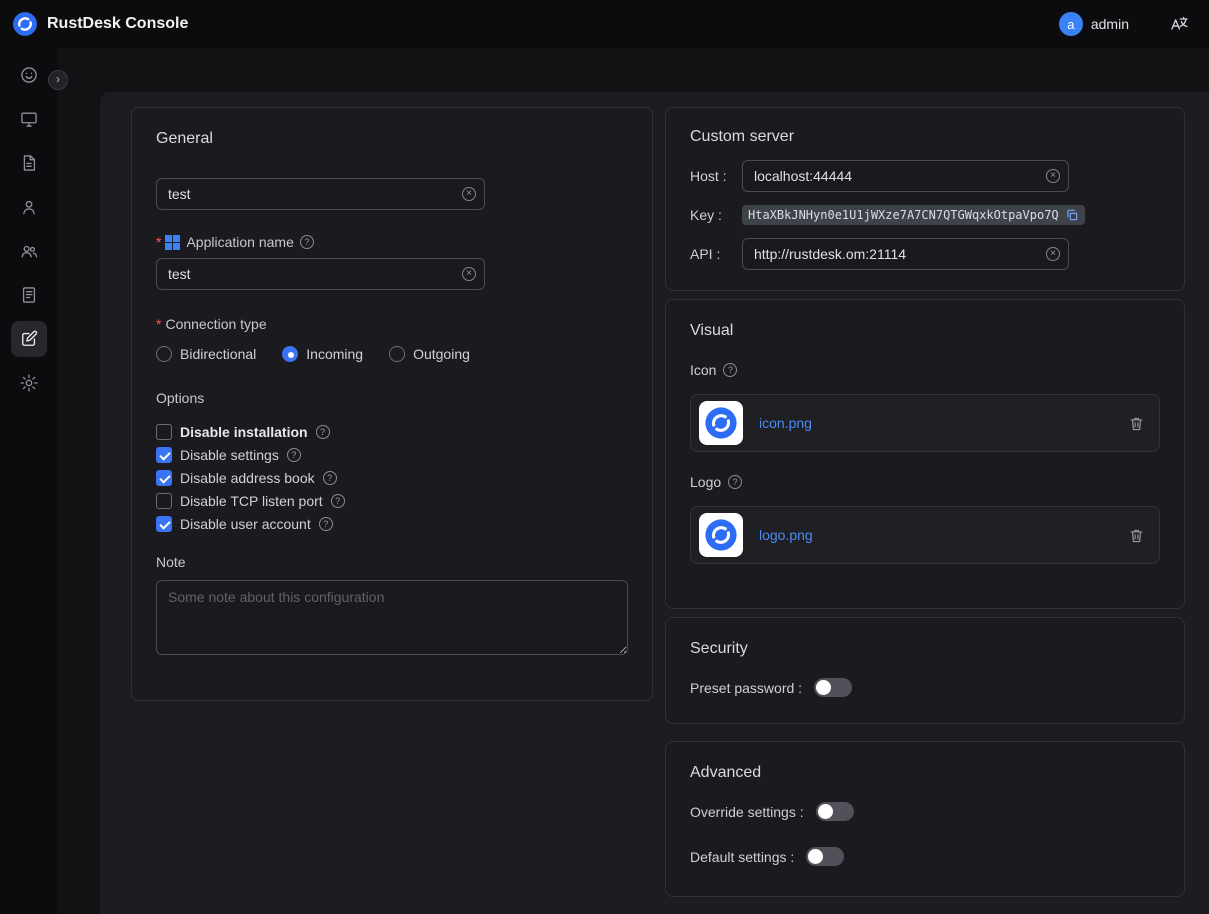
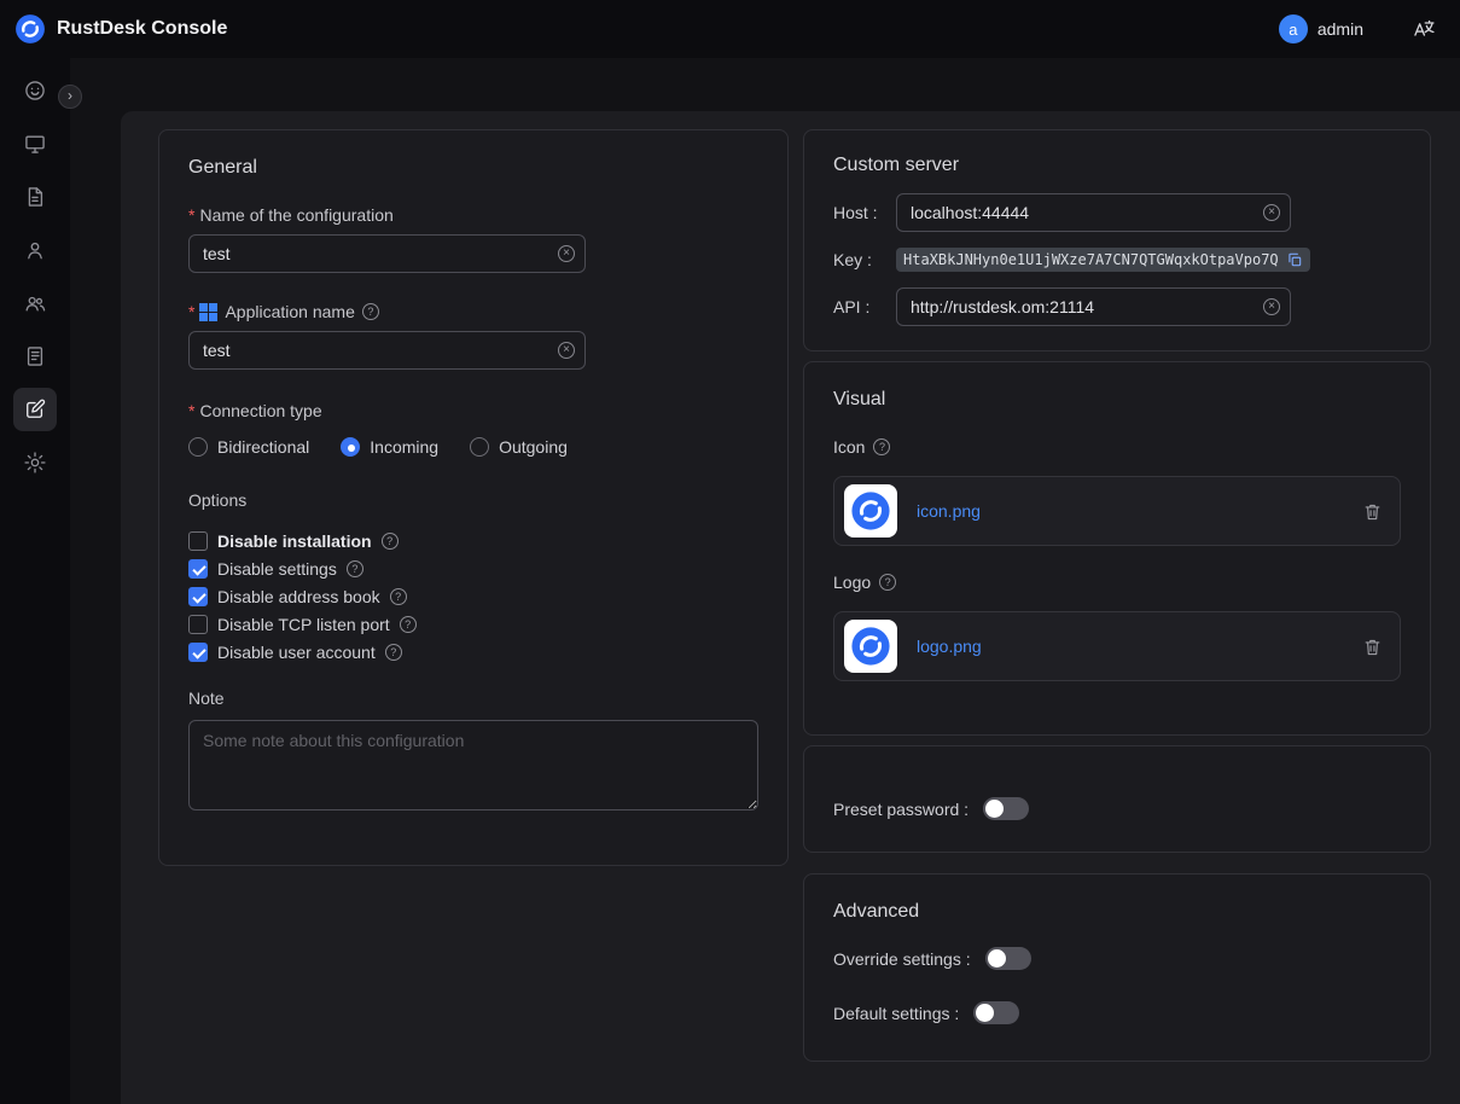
  RustDesk Console
  a
  admin
  General
+ Name of the configuration
  test
  Application name
  test
  Connection type
  Bidirectional
  Incoming
  Outgoing
  Options
  Disable installation
  Disable settings
  Disable address book
  Disable TCP listen port
  Disable user account
  Note
  Some note about this configuration
  Custom server
  Host :
  localhost:44444
  Key :
  HtaXBkJNHyn0e1U1jWXze7A7CN7QTGWqxkOtpaVpo7Q
  API :
  http://rustdesk.om:21114
  Visual
  Icon
  icon.png
  Logo
  logo.png
- Security
  Preset password :
  Advanced
  Override settings :
  Default settings :
